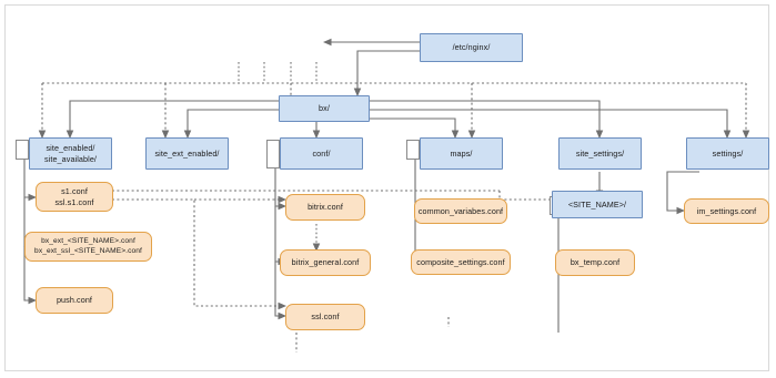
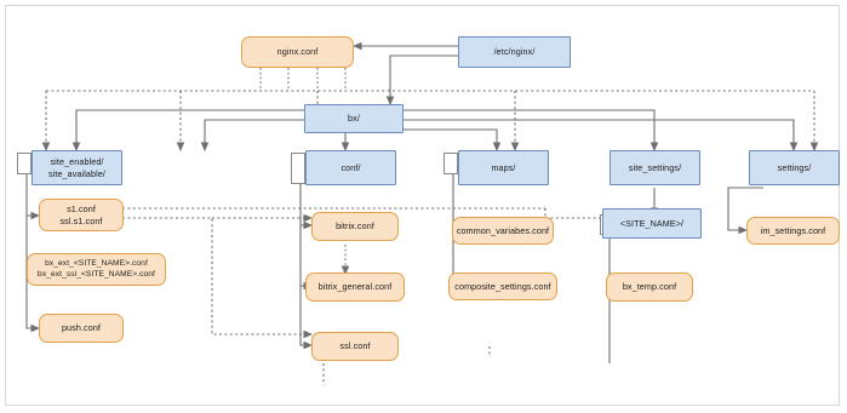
+ nginx.conf
  /etc/nginx/
  bx/
  site_enabled/
  site_available/
- site_ext_enabled/
  conf/
  maps/
  site_settings/
  settings/
  s1.conf
  ssl.s1.conf
  push.conf
  bitrix.conf
  bitrix_general.conf
  ssl.conf
  common_variabes.conf
  composite_settings.conf
  <SITE_NAME>/
  bx_temp.conf
  im_settings.conf
